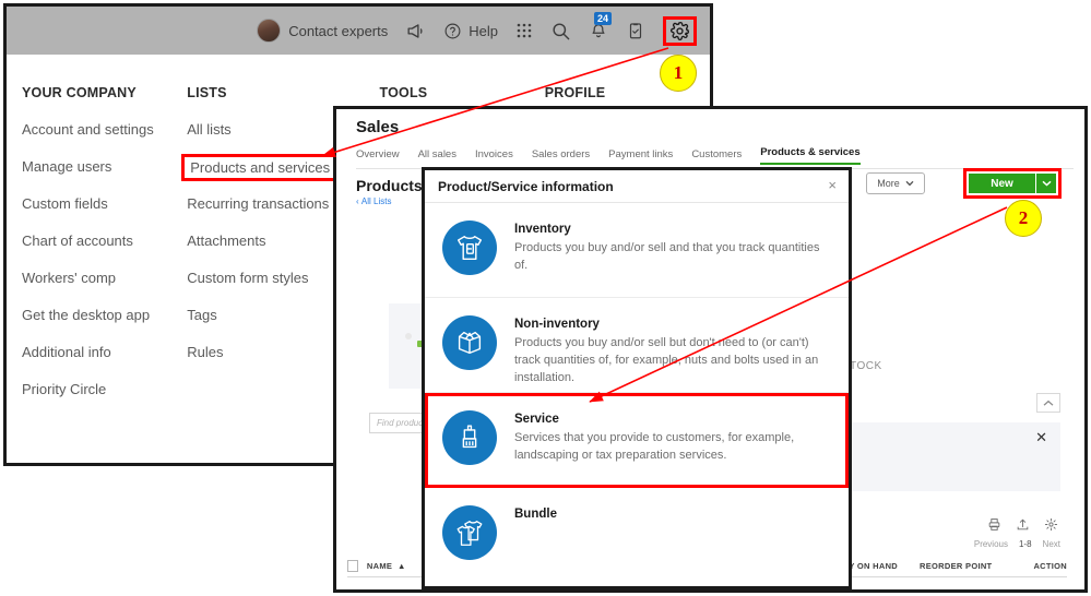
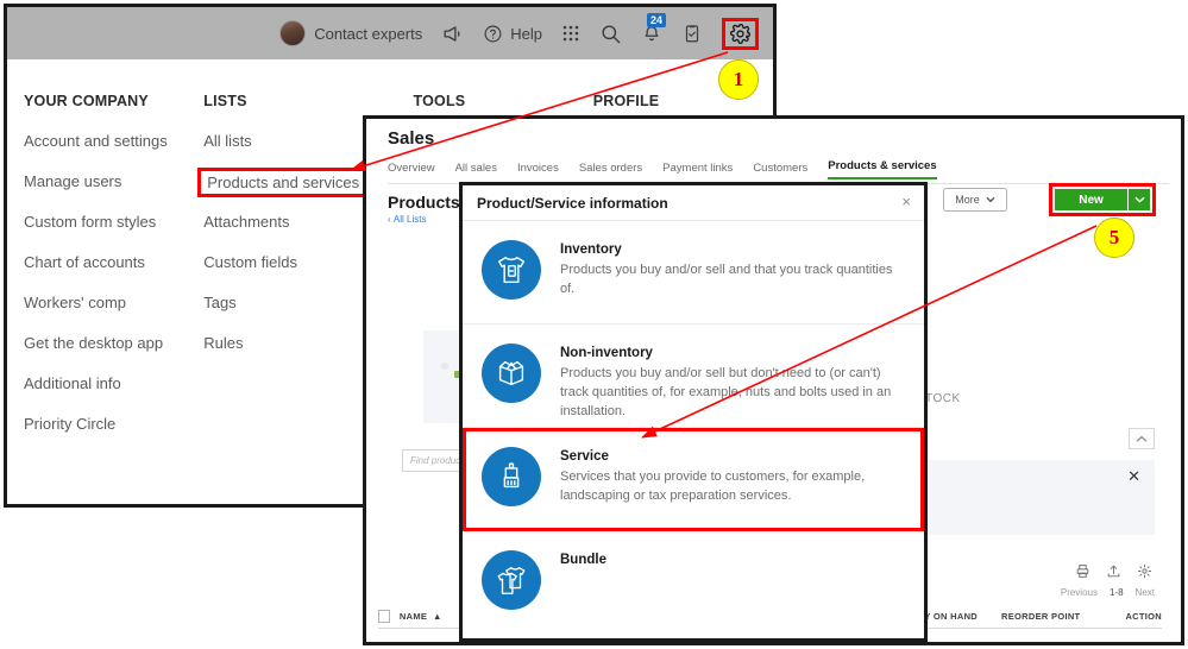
  Contact experts
  Help
  24
  YOUR COMPANY
  Account and settings
  Manage users
- Custom fields
+ Custom form styles
  Chart of accounts
  Workers' comp
  Get the desktop app
  Additional info
  Priority Circle
  LISTS
  All lists
  Products and services
- Recurring transactions
  Attachments
- Custom form styles
+ Custom fields
  Tags
  Rules
  TOOLS
  PROFILE
  Sales
  Overview
  All sales
  Invoices
  Sales orders
  Payment links
  Customers
  Products & services
  Products
  ‹ All Lists
  More
  New
  ✕
  Previous
  1-8
  Next
  NAME ▲
  REORDER POINT
  ACTION
  Product/Service information
  ×
  Inventory
  Products you buy and/or sell and that you track quantities of.
  Non-inventory
  Products you buy and/or sell but don't need to (or can't) track quantities of, for example nuts and bolts used in an installation.
  Service
  Services that you provide to customers, for example, landscaping or tax preparation services.
  Bundle
  1
- 2
+ 5
